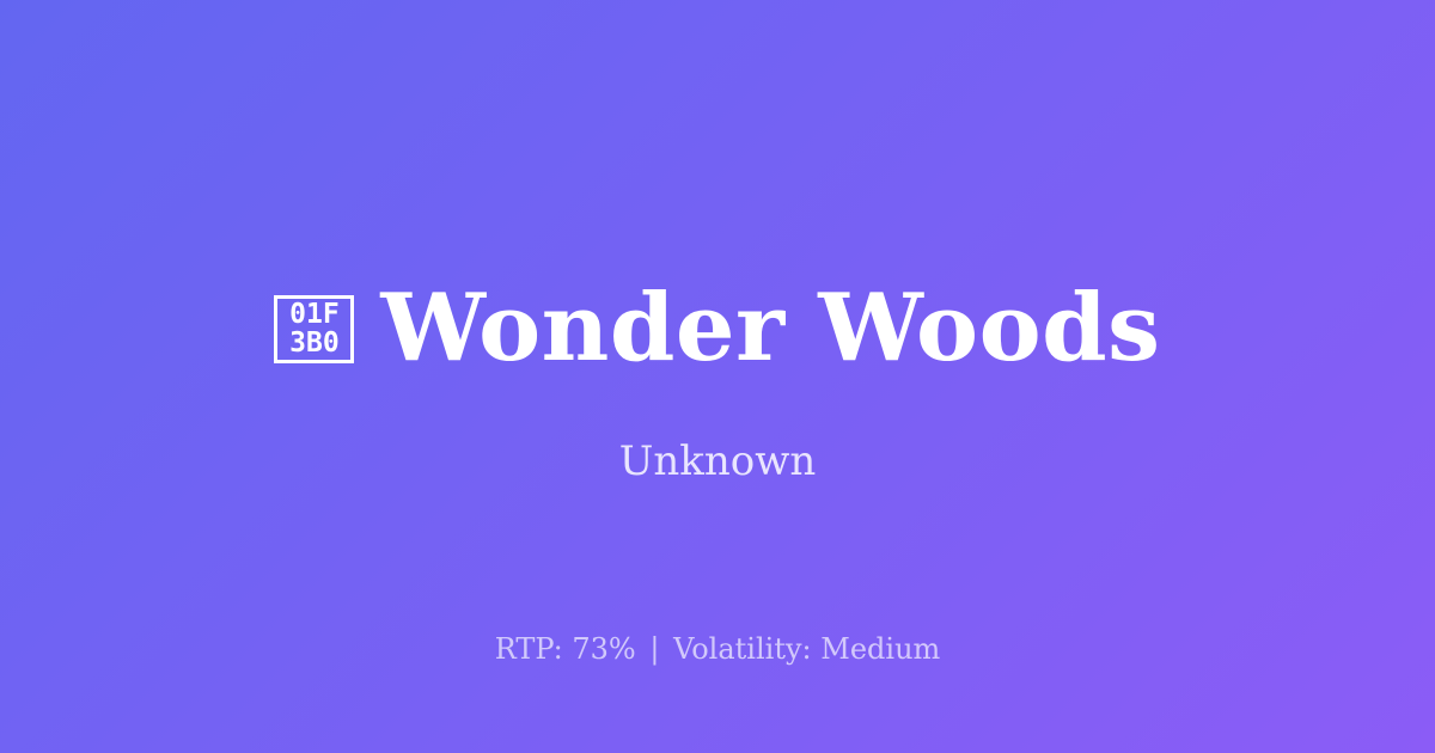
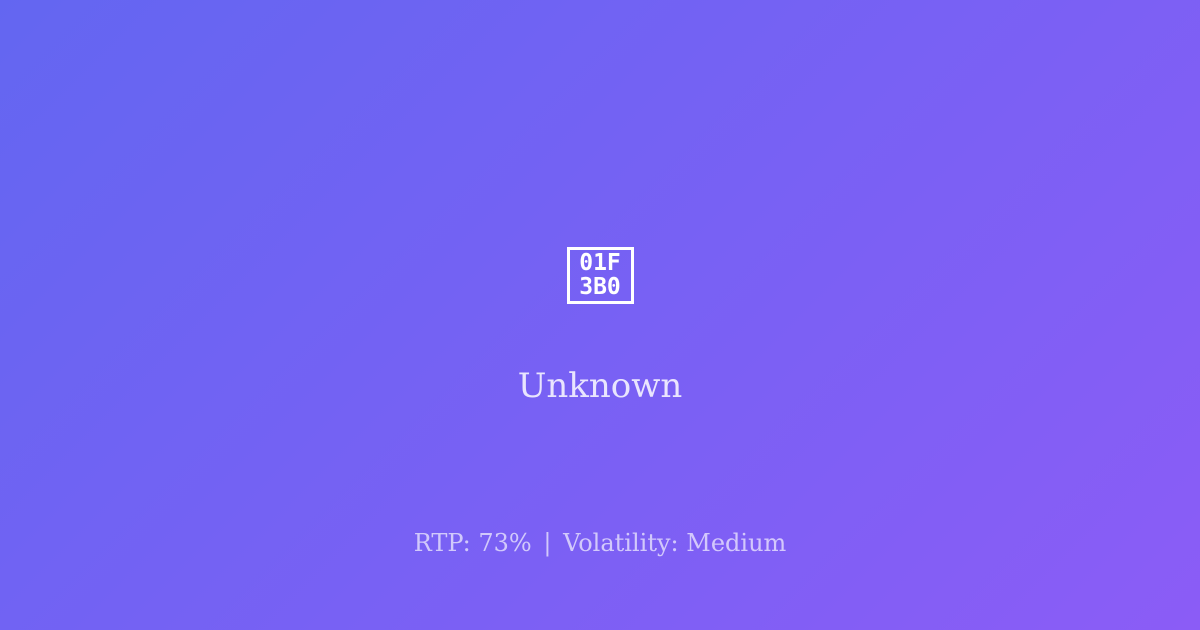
  01F
  3B0
- Wonder Woods
  Unknown
  RTP: 73% | Volatility: Medium
